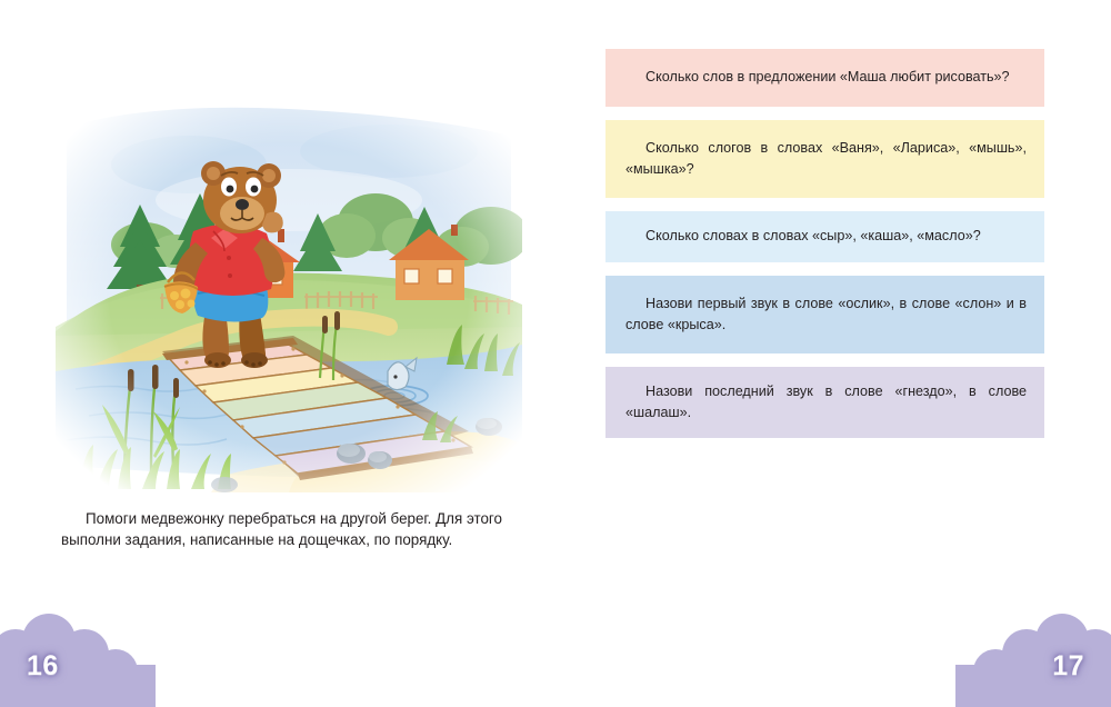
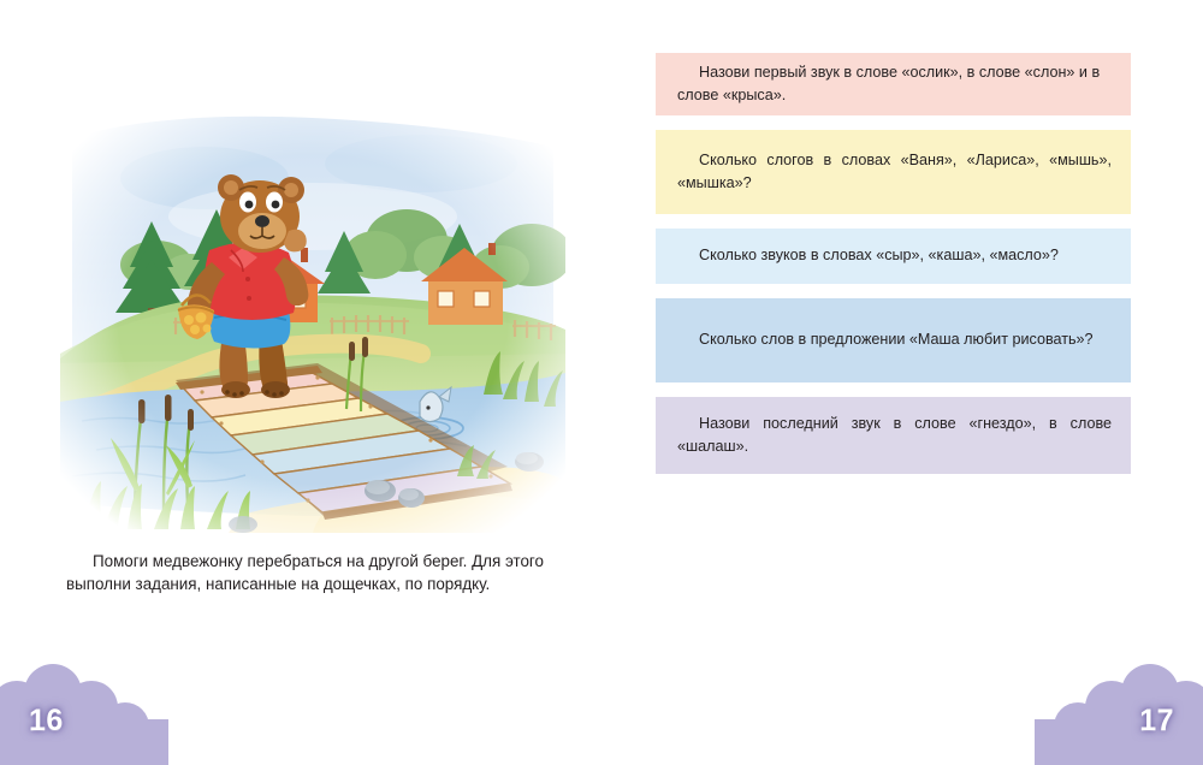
  Помоги медвежонку перебраться на другой берег. Для этого выполни задания, написанные на дощечках, по порядку.
  16
- Сколько слов в предложении «Маша любит рисовать»?
+ Назови первый звук в слове «ослик», в слове «слон» и в слове «крыса».
  Сколько слогов в словах «Ваня», «Лариса», «мышь», «мышка»?
- Сколько словах в словах «сыр», «каша», «масло»?
+ Сколько звуков в словах «сыр», «каша», «масло»?
- Назови первый звук в слове «ослик», в слове «слон» и в слове «крыса».
+ Сколько слов в предложении «Маша любит рисовать»?
  Назови последний звук в слове «гнездо», в слове «шалаш».
  17
